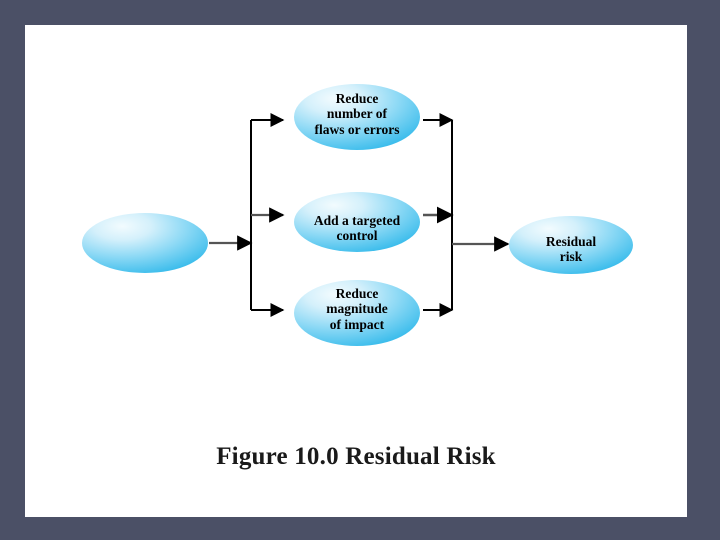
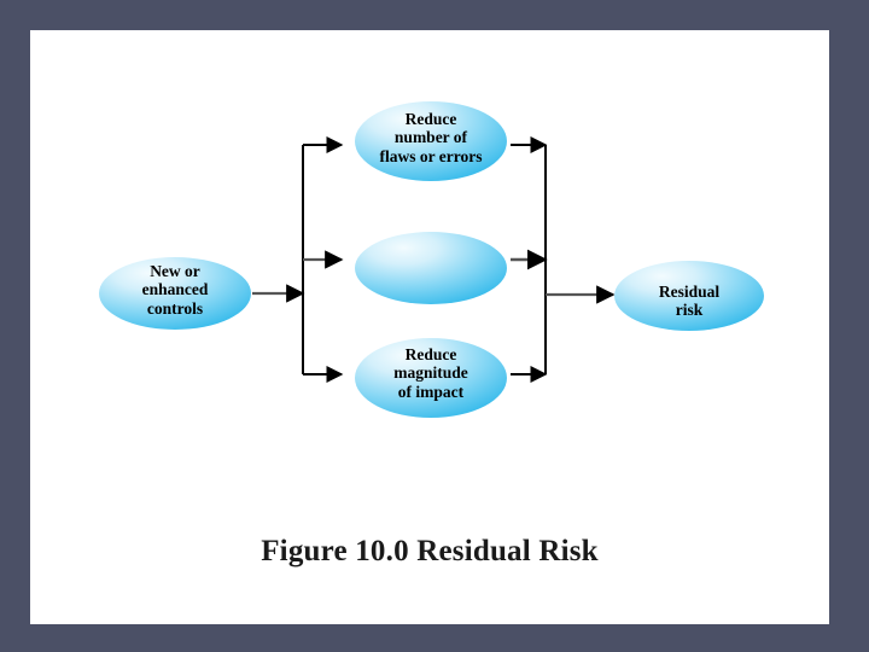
+ New or
+ enhanced
+ controls
  Reduce
  number of
  flaws or errors
- Add a targeted
- control
  Reduce
  magnitude
  of impact
  Residual
  risk
  Figure 10.0 Residual Risk
